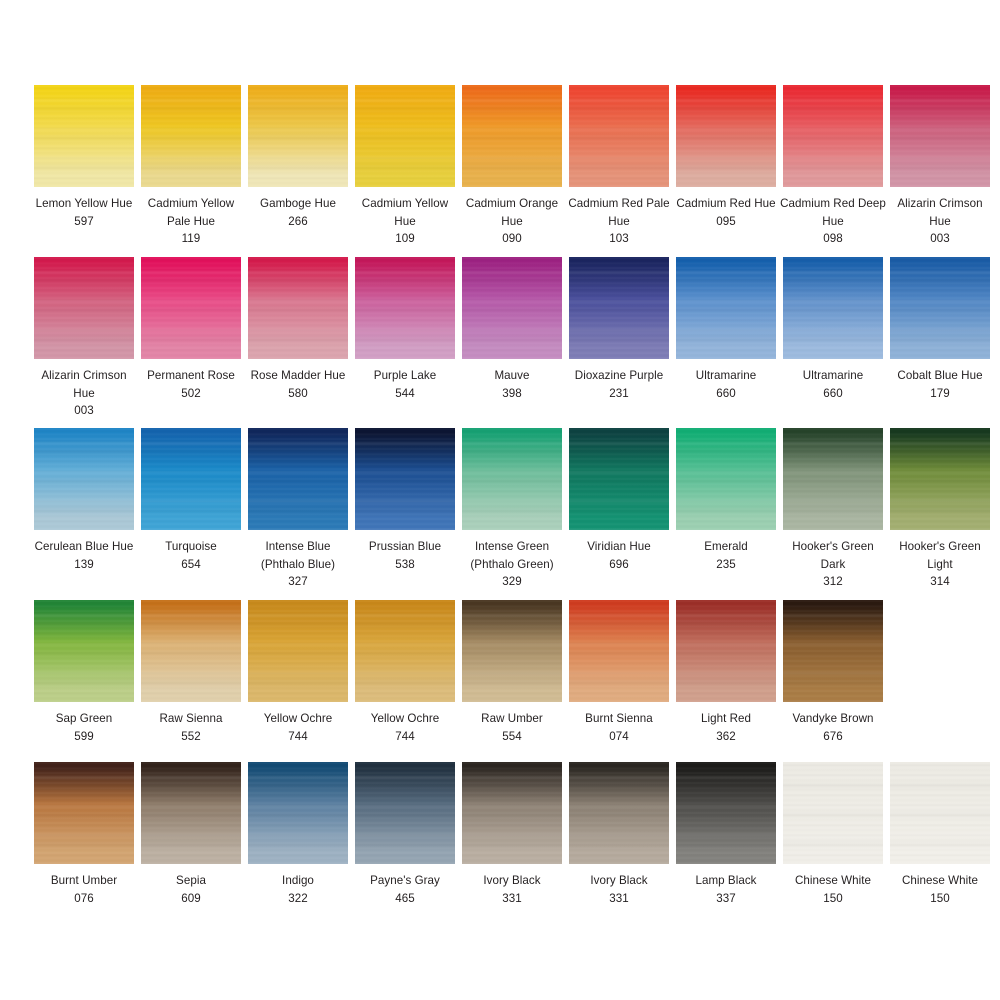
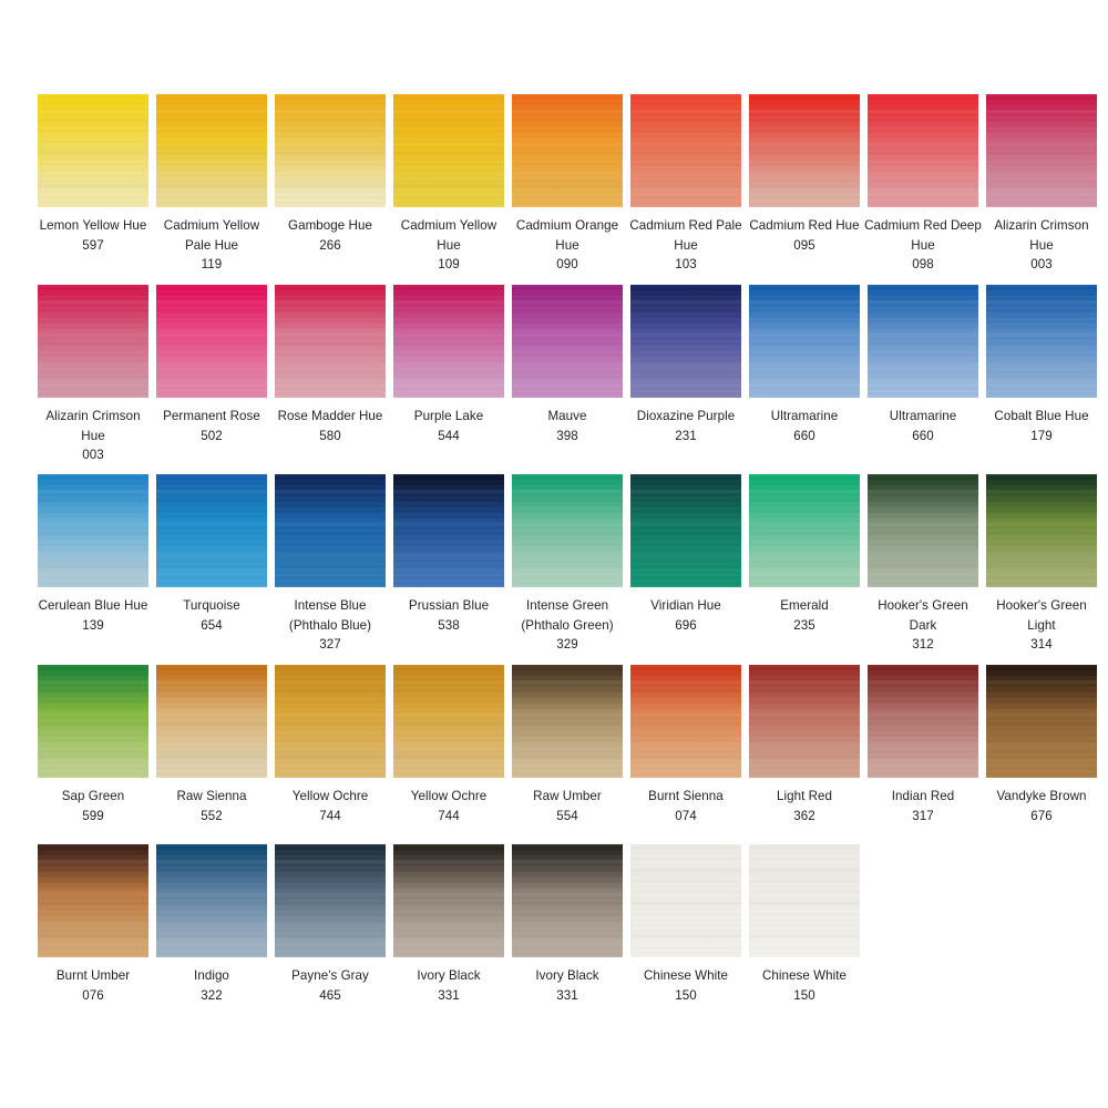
  Lemon Yellow Hue
  597
  Cadmium Yellow Pale Hue
  119
  Gamboge Hue
  266
  Cadmium Yellow Hue
  109
  Cadmium Orange Hue
  090
  Cadmium Red Pale Hue
  103
  Cadmium Red Hue
  095
  Cadmium Red Deep Hue
  098
  Alizarin Crimson Hue
  003
  Alizarin Crimson Hue
  003
  Permanent Rose
  502
  Rose Madder Hue
  580
  Purple Lake
  544
  Mauve
  398
  Dioxazine Purple
  231
  Ultramarine
  660
  Ultramarine
  660
  Cobalt Blue Hue
  179
  Cerulean Blue Hue
  139
  Turquoise
  654
  Intense Blue (Phthalo Blue)
  327
  Prussian Blue
  538
  Intense Green (Phthalo Green)
  329
  Viridian Hue
  696
  Emerald
  235
  Hooker's Green Dark
  312
  Hooker's Green Light
  314
  Sap Green
  599
  Raw Sienna
  552
  Yellow Ochre
  744
  Yellow Ochre
  744
  Raw Umber
  554
  Burnt Sienna
  074
  Light Red
  362
+ Indian Red
+ 317
  Vandyke Brown
  676
  Burnt Umber
  076
- Sepia
- 609
  Indigo
  322
  Payne's Gray
  465
  Ivory Black
  331
  Ivory Black
  331
- Lamp Black
- 337
  Chinese White
  150
  Chinese White
  150
